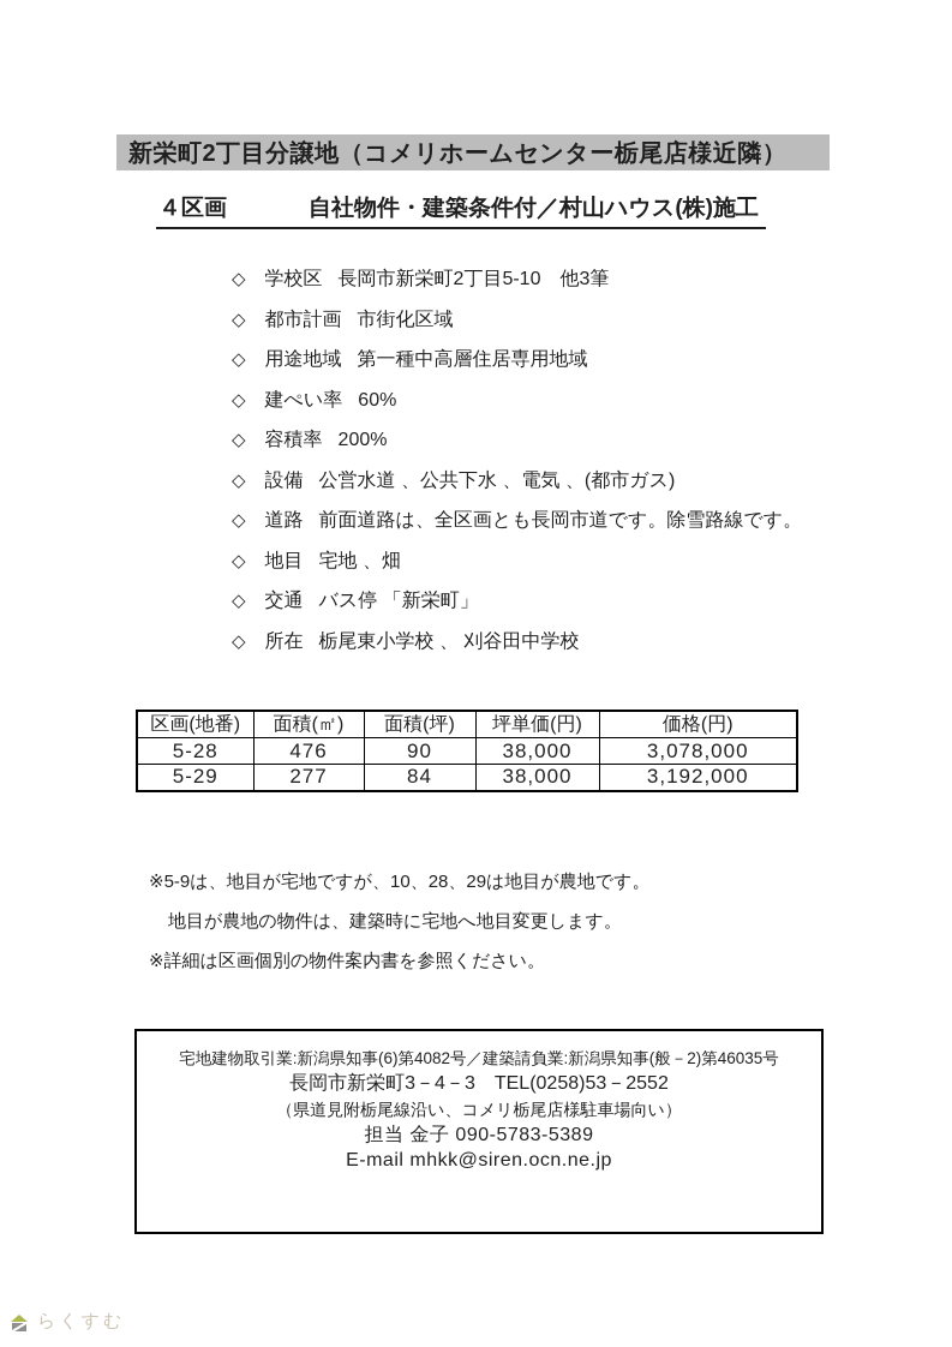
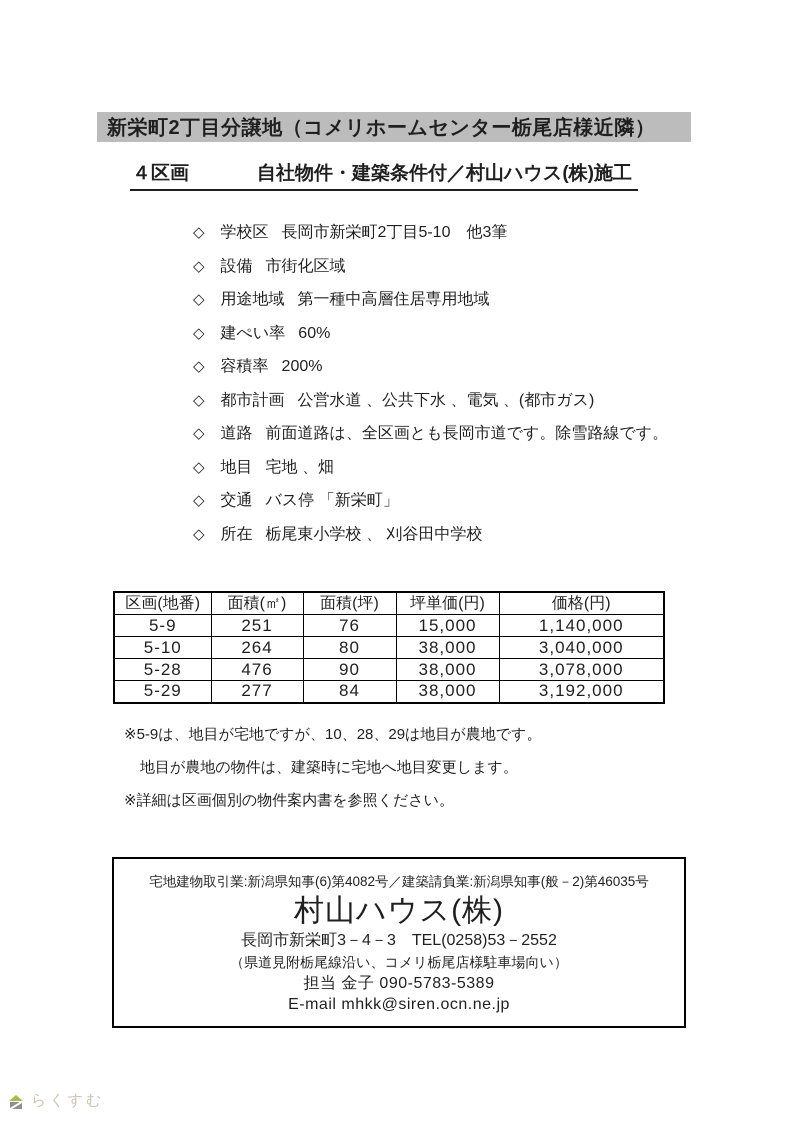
  新栄町2丁目分譲地（コメリホームセンター栃尾店様近隣）
  ４区画
  自社物件・建築条件付／村山ハウス(株)施工
  ◇
  学校区
  長岡市新栄町2丁目5-10 他3筆
  ◇
- 都市計画
+ 設備
  市街化区域
  ◇
  用途地域
  第一種中高層住居専用地域
  ◇
  建ぺい率
  60%
  ◇
  容積率
  200%
  ◇
- 設備
+ 都市計画
  公営水道 、公共下水 、電気 、(都市ガス)
  ◇
  道路
  前面道路は、全区画とも長岡市道です。除雪路線です。
  ◇
  地目
  宅地 、畑
  ◇
  交通
  バス停 「新栄町」
  ◇
  所在
  栃尾東小学校 、 刈谷田中学校
  区画(地番)	面積(㎡)	面積(坪)	坪単価(円)	価格(円)
+ 5-9	251	76	15,000	1,140,000
+ 5-10	264	80	38,000	3,040,000
  5-28	476	90	38,000	3,078,000
  5-29	277	84	38,000	3,192,000
  ※5-9は、地目が宅地ですが、10、28、29は地目が農地です。
  地目が農地の物件は、建築時に宅地へ地目変更します。
  ※詳細は区画個別の物件案内書を参照ください。
  宅地建物取引業:新潟県知事(6)第4082号／建築請負業:新潟県知事(般－2)第46035号
+ 村山ハウス(株)
  長岡市新栄町3－4－3 TEL(0258)53－2552
  （県道見附栃尾線沿い、コメリ栃尾店様駐車場向い）
  担当 金子 090-5783-5389
  E-mail mhkk@siren.ocn.ne.jp
  らくすむ
